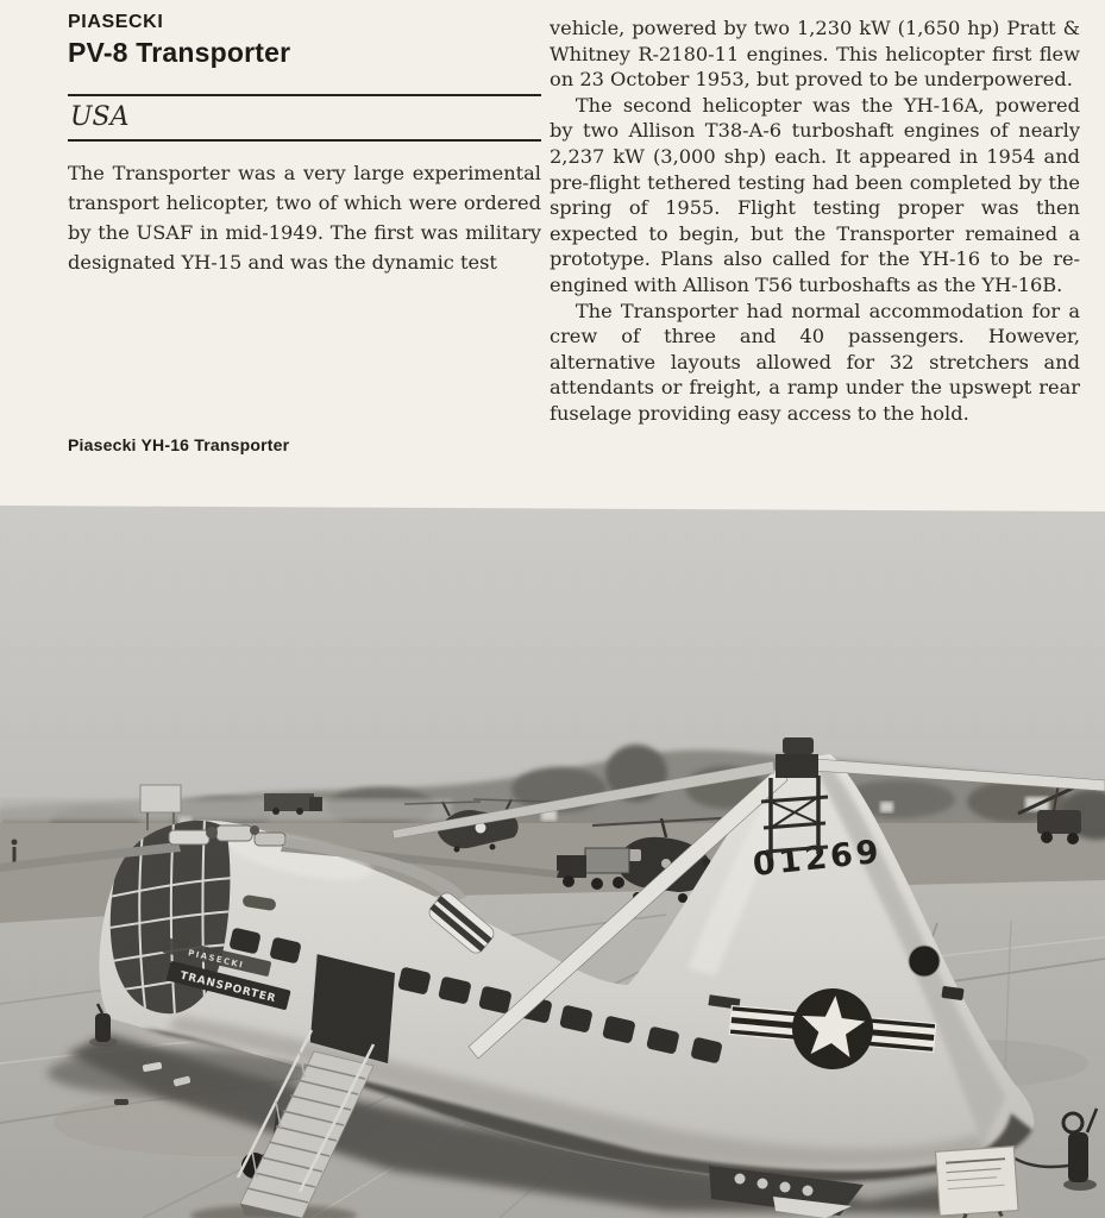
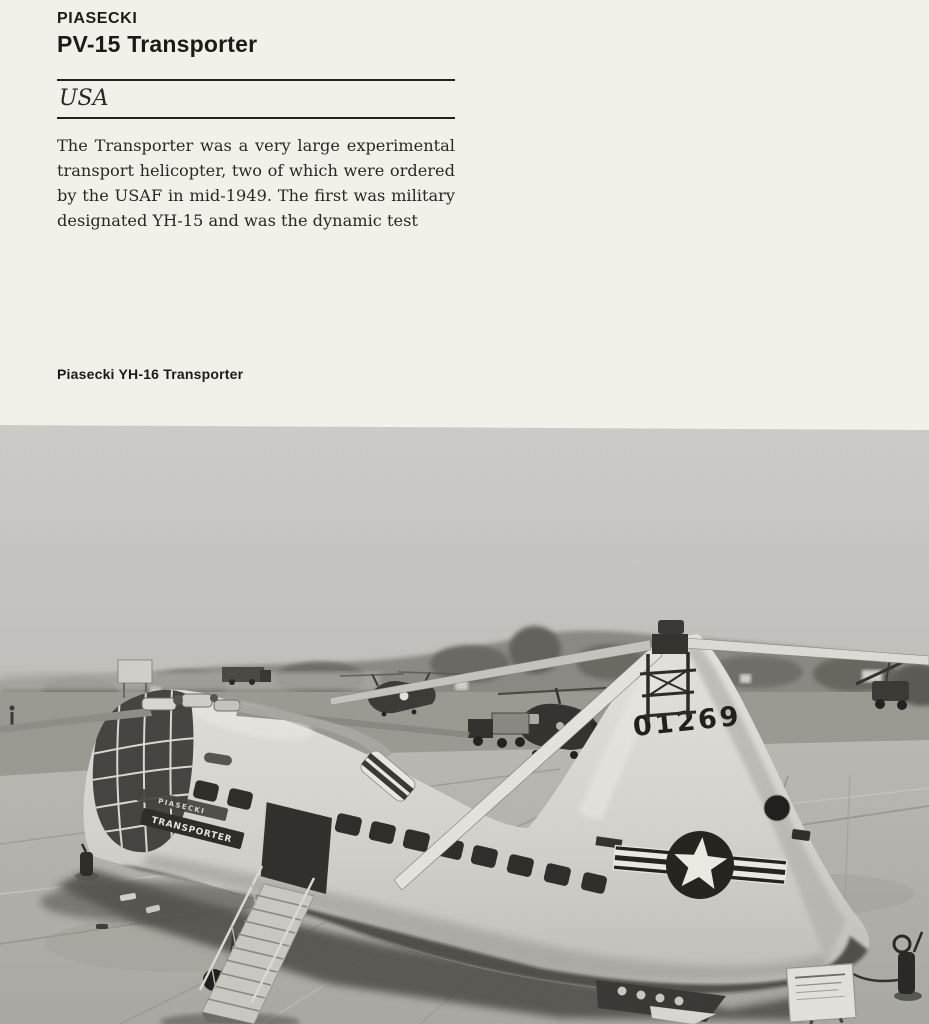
  PIASECKI
- PV-8 Transporter
+ PV-15 Transporter
  USA
  The Transporter was a very large experimental transport helicopter, two of which were ordered by the USAF in mid-1949. The first was military designated YH-15 and was the dynamic test
  Piasecki YH-16 Transporter
- vehicle, powered by two 1,230 kW (1,650 hp) Pratt & Whitney R-2180-11 engines. This helicopter first flew on 23 October 1953, but proved to be underpowered.
- The second helicopter was the YH-16A, powered by two Allison T38-A-6 turboshaft engines of nearly 2,237 kW (3,000 shp) each. It appeared in 1954 and pre-flight tethered testing had been completed by the spring of 1955. Flight testing proper was then expected to begin, but the Transporter remained a prototype. Plans also called for the YH-16 to be re-engined with Allison T56 turboshafts as the YH-16B.
- The Transporter had normal accommodation for a crew of three and 40 passengers. However, alternative layouts allowed for 32 stretchers and attendants or freight, a ramp under the upswept rear fuselage providing easy access to the hold.
